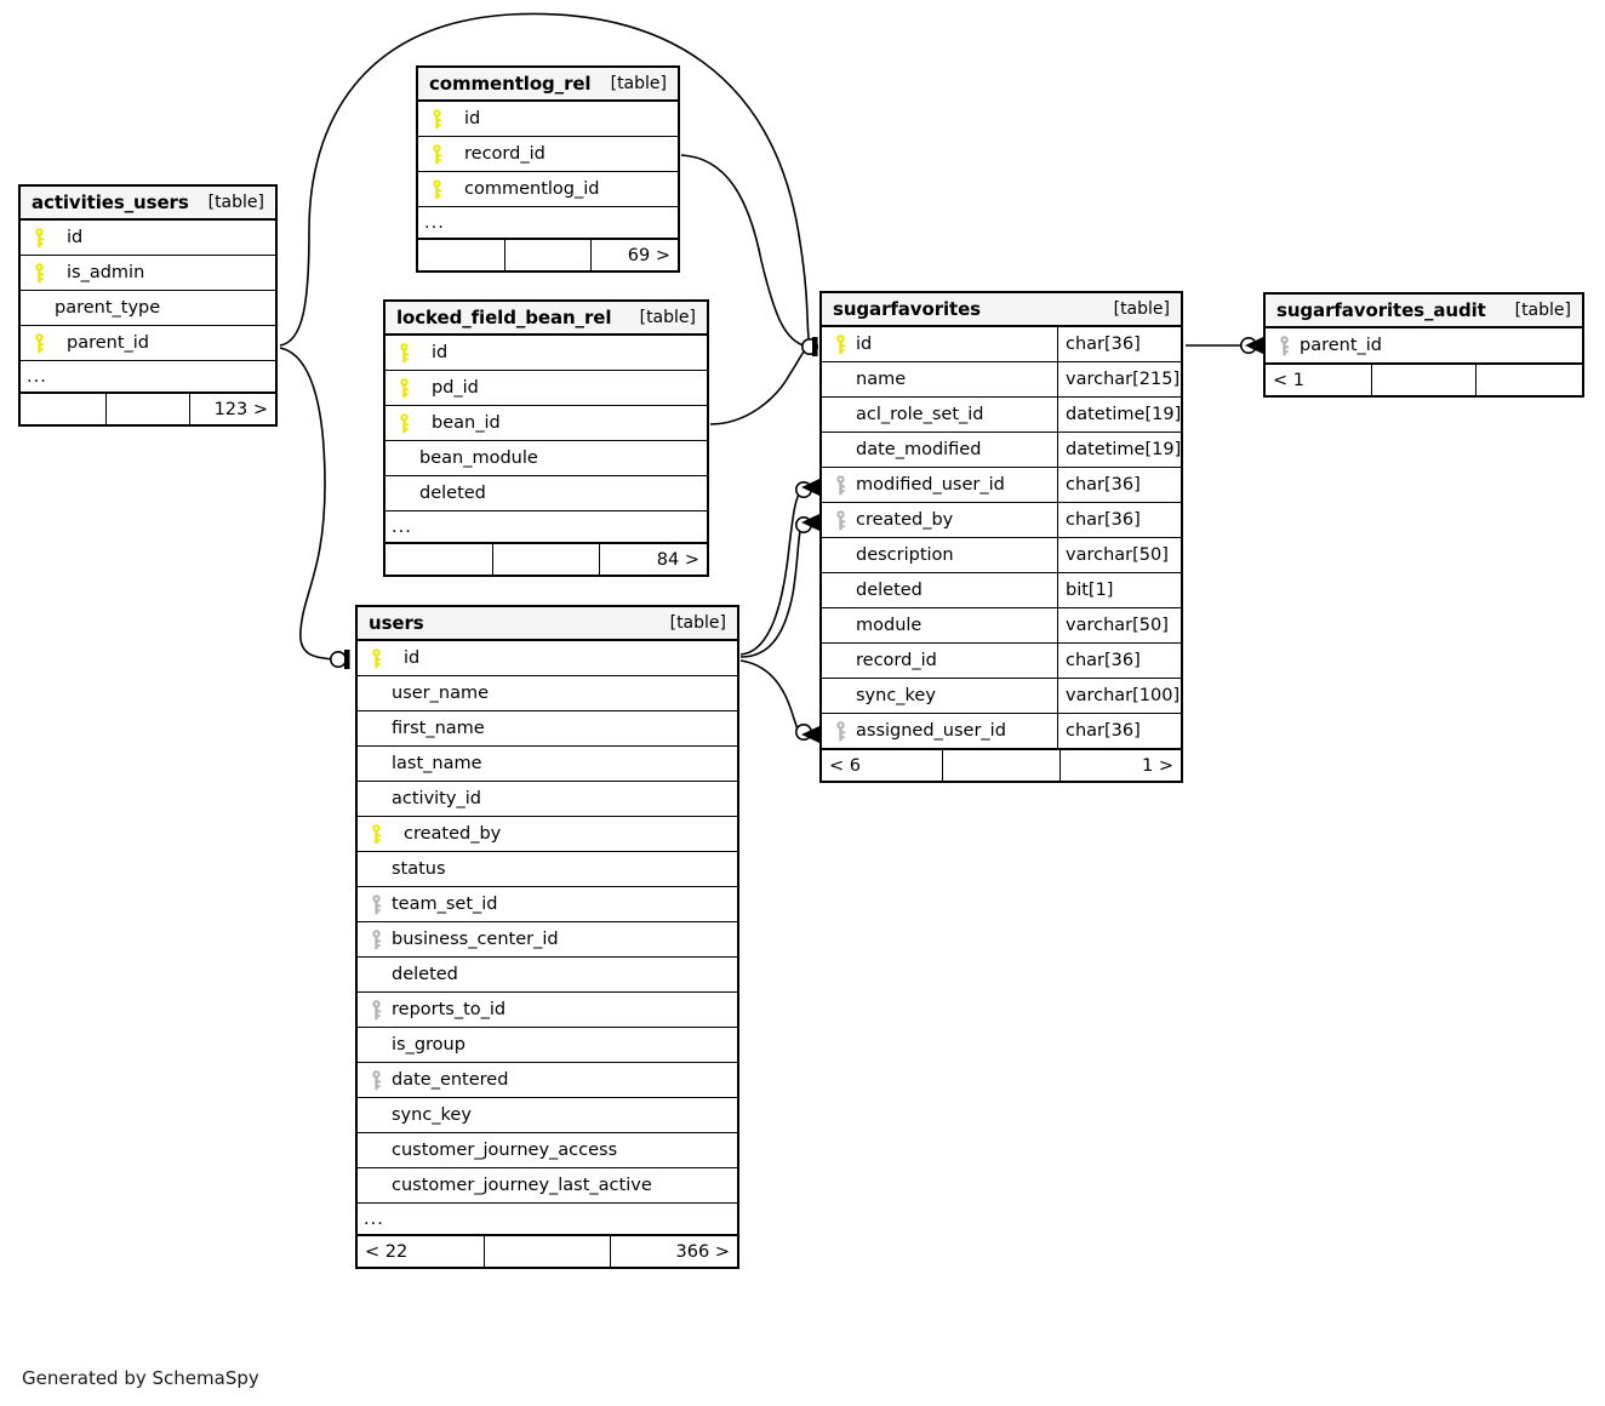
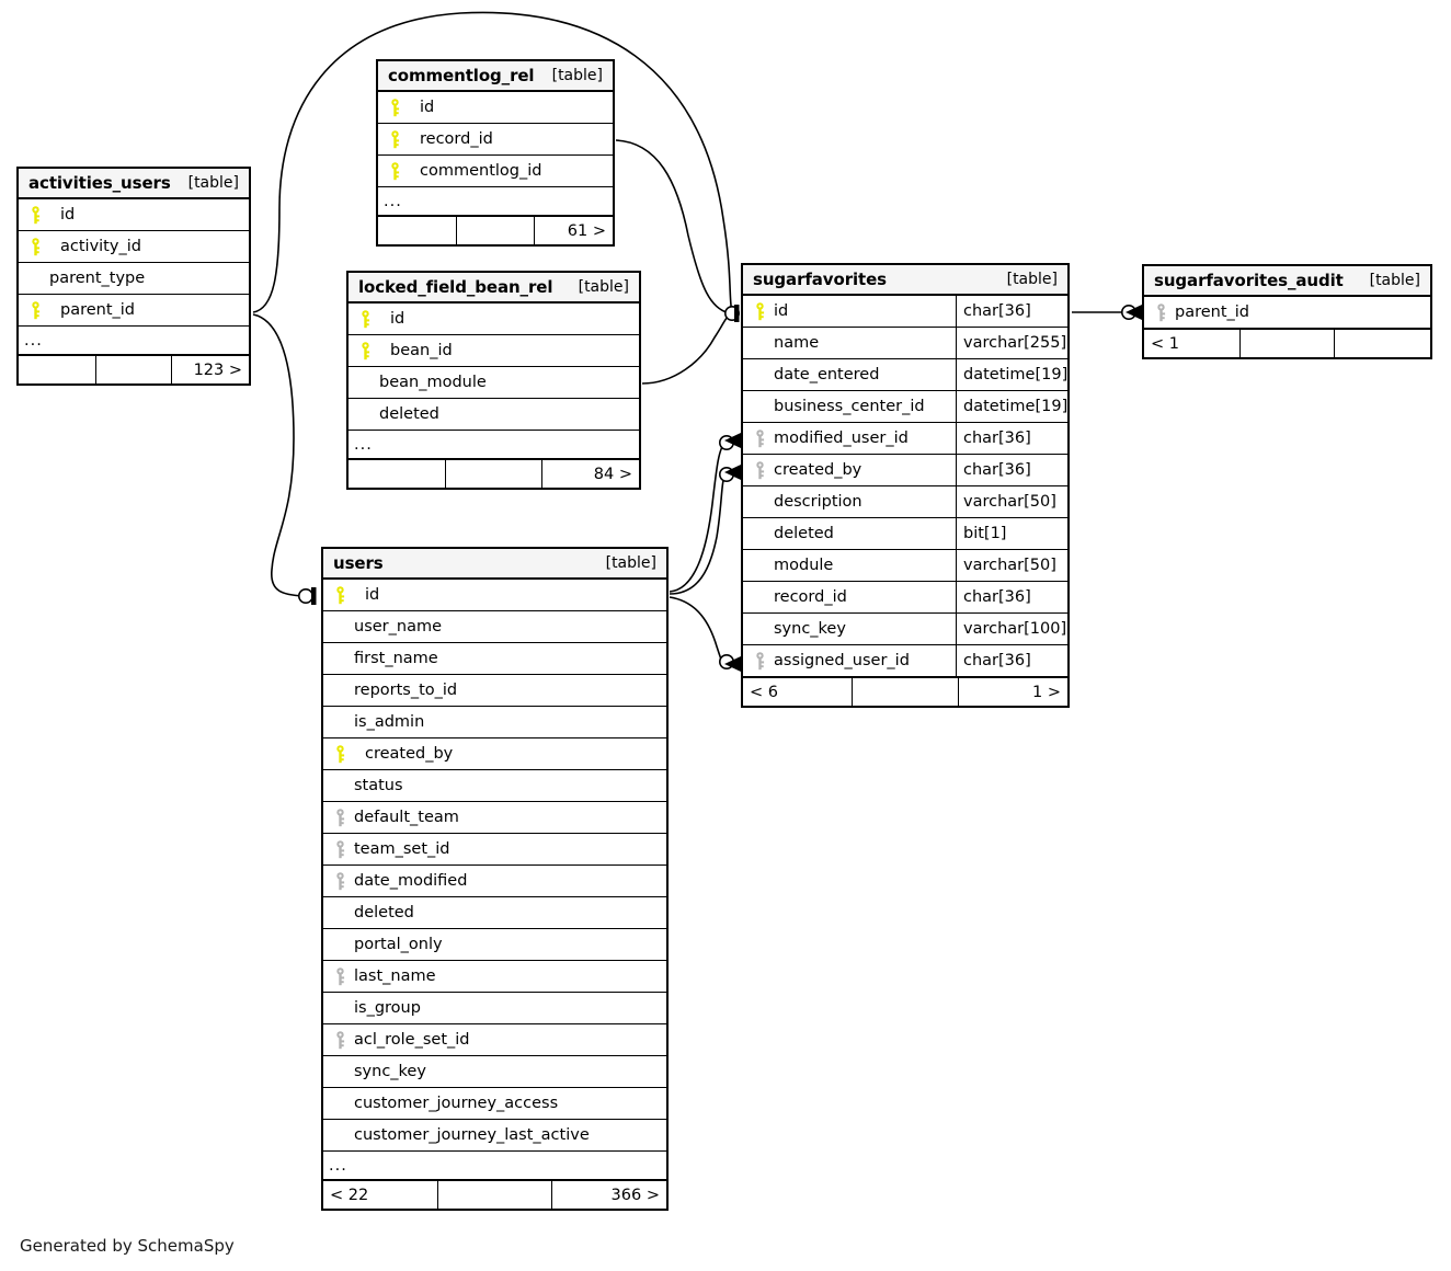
  activities_users
  [table]
  id
- is_admin
+ activity_id
  parent_type
  parent_id
  ...
  123 >
  commentlog_rel
  [table]
  id
  record_id
  commentlog_id
  ...
- 69 >
+ 61 >
  locked_field_bean_rel
  [table]
  id
- pd_id
  bean_id
  bean_module
  deleted
  ...
  84 >
  users
  [table]
  id
  user_name
  first_name
- last_name
+ reports_to_id
- activity_id
+ is_admin
  created_by
  status
+ default_team
  team_set_id
- business_center_id
+ date_modified
  deleted
+ portal_only
- reports_to_id
+ last_name
  is_group
- date_entered
+ acl_role_set_id
  sync_key
  customer_journey_access
  customer_journey_last_active
  ...
  < 22
  366 >
  sugarfavorites
  [table]
  id
  char[36]
  name
- varchar[215]
+ varchar[255]
- acl_role_set_id
+ date_entered
  datetime[19]
- date_modified
+ business_center_id
  datetime[19]
  modified_user_id
  char[36]
  created_by
  char[36]
  description
  varchar[50]
  deleted
  bit[1]
  module
  varchar[50]
  record_id
  char[36]
  sync_key
  varchar[100]
  assigned_user_id
  char[36]
  < 6
  1 >
  sugarfavorites_audit
  [table]
  parent_id
  < 1
  Generated by SchemaSpy
